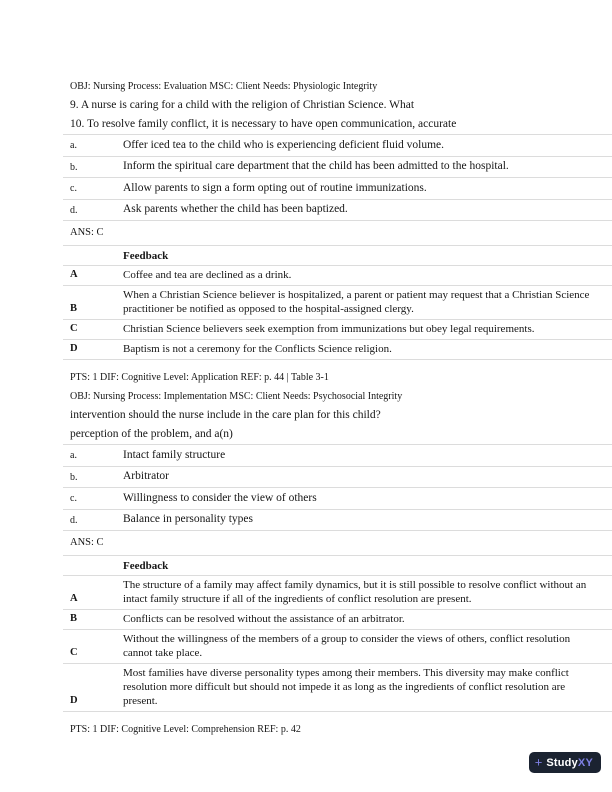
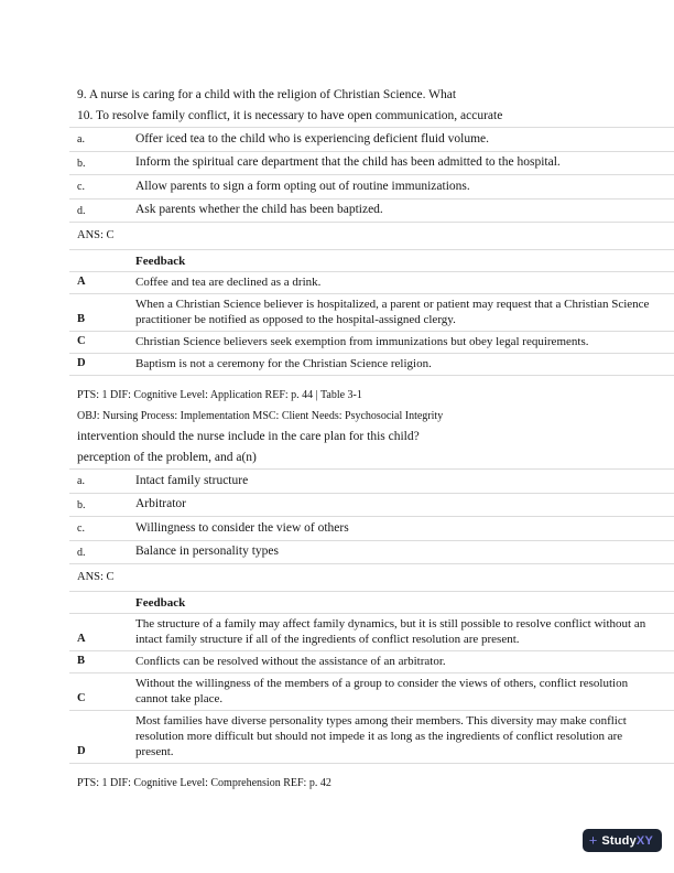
- OBJ: Nursing Process: Evaluation MSC: Client Needs: Physiologic Integrity
  9. A nurse is caring for a child with the religion of Christian Science. What
  10. To resolve family conflict, it is necessary to have open communication, accurate
  a.
  Offer iced tea to the child who is experiencing deficient fluid volume.
  b.
  Inform the spiritual care department that the child has been admitted to the hospital.
  c.
  Allow parents to sign a form opting out of routine immunizations.
  d.
  Ask parents whether the child has been baptized.
  ANS: C
  Feedback
  A
  Coffee and tea are declined as a drink.
  B
  When a Christian Science believer is hospitalized, a parent or patient may request that a Christian Science
  practitioner be notified as opposed to the hospital-assigned clergy.
  C
  Christian Science believers seek exemption from immunizations but obey legal requirements.
  D
- Baptism is not a ceremony for the Conflicts Science religion.
+ Baptism is not a ceremony for the Christian Science religion.
  PTS: 1 DIF: Cognitive Level: Application REF: p. 44 | Table 3-1
  OBJ: Nursing Process: Implementation MSC: Client Needs: Psychosocial Integrity
  intervention should the nurse include in the care plan for this child?
  perception of the problem, and a(n)
  a.
  Intact family structure
  b.
  Arbitrator
  c.
  Willingness to consider the view of others
  d.
  Balance in personality types
  ANS: C
  Feedback
  A
  The structure of a family may affect family dynamics, but it is still possible to resolve conflict without an
  intact family structure if all of the ingredients of conflict resolution are present.
  B
  Conflicts can be resolved without the assistance of an arbitrator.
  C
  Without the willingness of the members of a group to consider the views of others, conflict resolution
  cannot take place.
  D
  Most families have diverse personality types among their members. This diversity may make conflict
  resolution more difficult but should not impede it as long as the ingredients of conflict resolution are
  present.
  PTS: 1 DIF: Cognitive Level: Comprehension REF: p. 42
  +
  StudyXY
